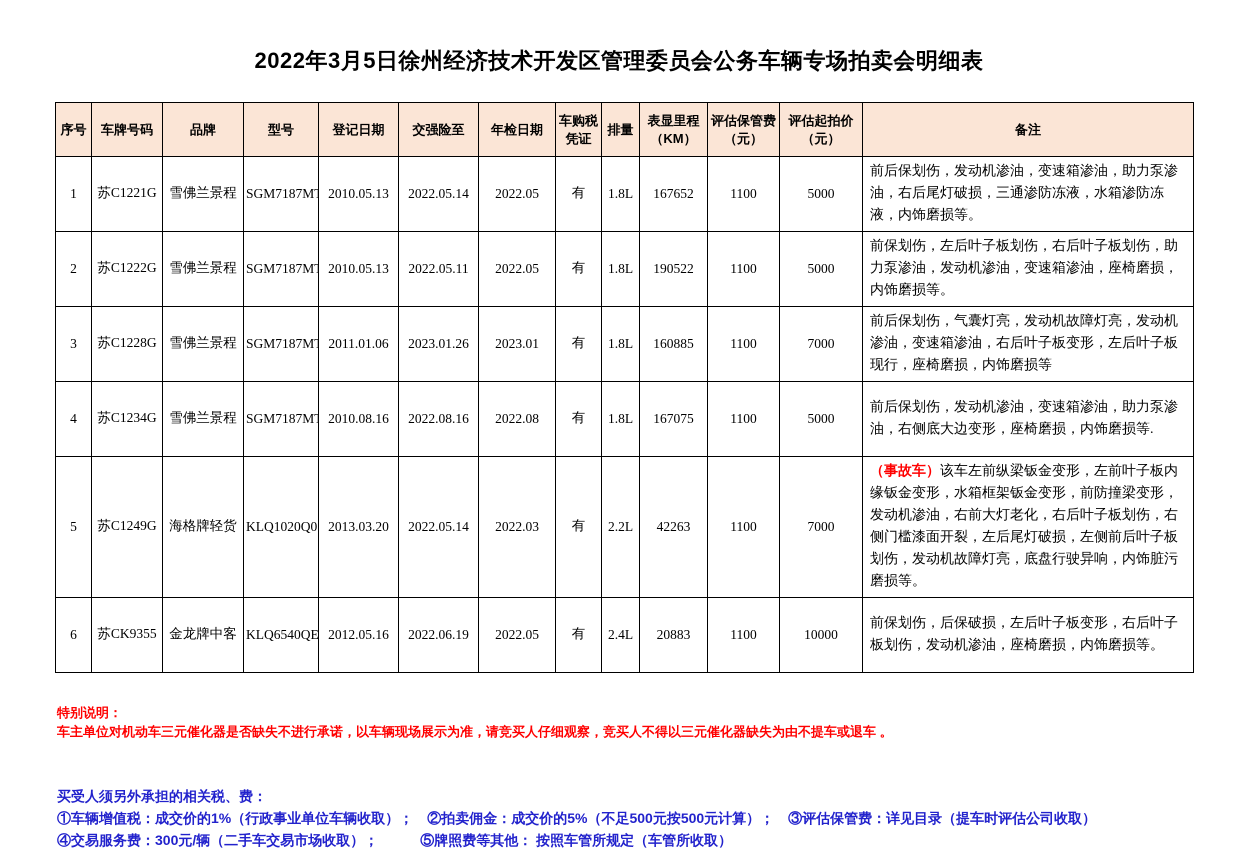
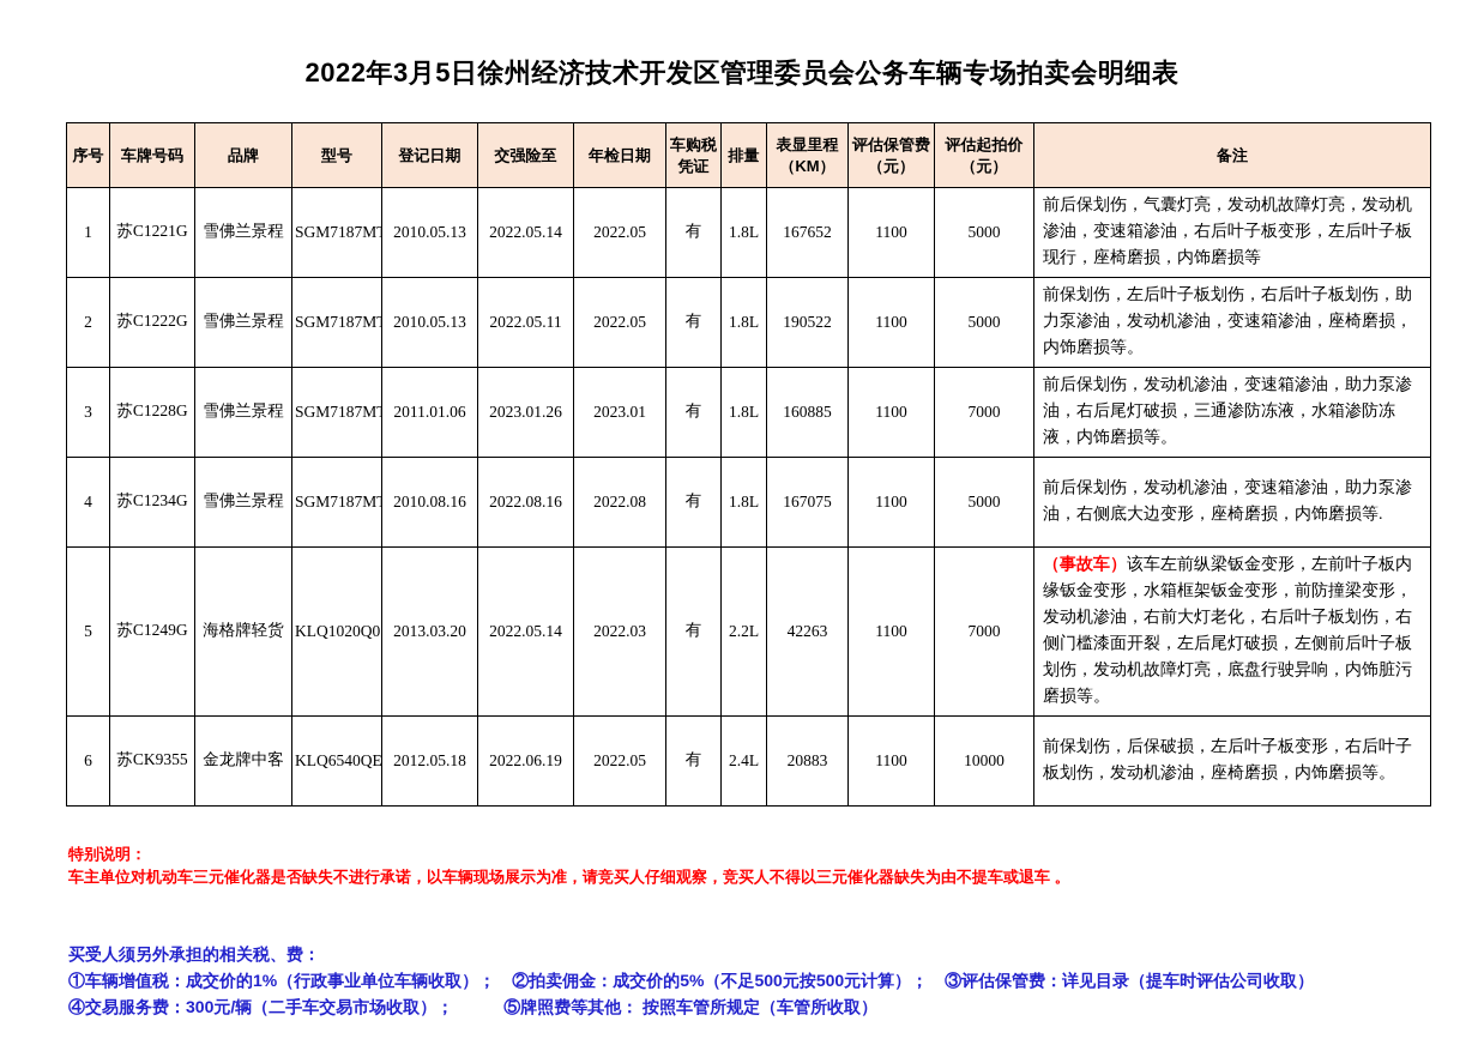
  2022年3月5日徐州经济技术开发区管理委员会公务车辆专场拍卖会明细表
  序号	车牌号码	品牌	型号	登记日期	交强险至	年检日期	车购税凭证	排量	表显里程（KM）	评估保管费（元）	评估起拍价（元）	备注
- 1	苏C1221G	雪佛兰景程	SGM7187MT	2010.05.13	2022.05.14	2022.05	有	1.8L	167652	1100	5000	前后保划伤，发动机渗油，变速箱渗油，助力泵渗油，右后尾灯破损，三通渗防冻液，水箱渗防冻液，内饰磨损等。
+ 1	苏C1221G	雪佛兰景程	SGM7187MT	2010.05.13	2022.05.14	2022.05	有	1.8L	167652	1100	5000	前后保划伤，气囊灯亮，发动机故障灯亮，发动机渗油，变速箱渗油，右后叶子板变形，左后叶子板现行，座椅磨损，内饰磨损等
  2	苏C1222G	雪佛兰景程	SGM7187MT	2010.05.13	2022.05.11	2022.05	有	1.8L	190522	1100	5000	前保划伤，左后叶子板划伤，右后叶子板划伤，助力泵渗油，发动机渗油，变速箱渗油，座椅磨损，内饰磨损等。
- 3	苏C1228G	雪佛兰景程	SGM7187MT	2011.01.06	2023.01.26	2023.01	有	1.8L	160885	1100	7000	前后保划伤，气囊灯亮，发动机故障灯亮，发动机渗油，变速箱渗油，右后叶子板变形，左后叶子板现行，座椅磨损，内饰磨损等
+ 3	苏C1228G	雪佛兰景程	SGM7187MT	2011.01.06	2023.01.26	2023.01	有	1.8L	160885	1100	7000	前后保划伤，发动机渗油，变速箱渗油，助力泵渗油，右后尾灯破损，三通渗防冻液，水箱渗防冻液，内饰磨损等。
  4	苏C1234G	雪佛兰景程	SGM7187MT	2010.08.16	2022.08.16	2022.08	有	1.8L	167075	1100	5000	前后保划伤，发动机渗油，变速箱渗油，助力泵渗油，右侧底大边变形，座椅磨损，内饰磨损等.
  5	苏C1249G	海格牌轻货	KLQ1020Q0	2013.03.20	2022.05.14	2022.03	有	2.2L	42263	1100	7000	（事故车）该车左前纵梁钣金变形，左前叶子板内缘钣金变形，水箱框架钣金变形，前防撞梁变形，发动机渗油，右前大灯老化，右后叶子板划伤，右侧门槛漆面开裂，左后尾灯破损，左侧前后叶子板划伤，发动机故障灯亮，底盘行驶异响，内饰脏污磨损等。
- 6	苏CK9355	金龙牌中客	KLQ6540QE	2012.05.16	2022.06.19	2022.05	有	2.4L	20883	1100	10000	前保划伤，后保破损，左后叶子板变形，右后叶子板划伤，发动机渗油，座椅磨损，内饰磨损等。
+ 6	苏CK9355	金龙牌中客	KLQ6540QE	2012.05.18	2022.06.19	2022.05	有	2.4L	20883	1100	10000	前保划伤，后保破损，左后叶子板变形，右后叶子板划伤，发动机渗油，座椅磨损，内饰磨损等。
  特别说明：
  车主单位对机动车三元催化器是否缺失不进行承诺，以车辆现场展示为准，请竞买人仔细观察，竞买人不得以三元催化器缺失为由不提车或退车 。
  买受人须另外承担的相关税、费：
  ①车辆增值税：成交价的1%（行政事业单位车辆收取）； ②拍卖佣金：成交价的5%（不足500元按500元计算）； ③评估保管费：详见目录（提车时评估公司收取）
  ④交易服务费：300元/辆（二手车交易市场收取）； ⑤牌照费等其他： 按照车管所规定（车管所收取）
